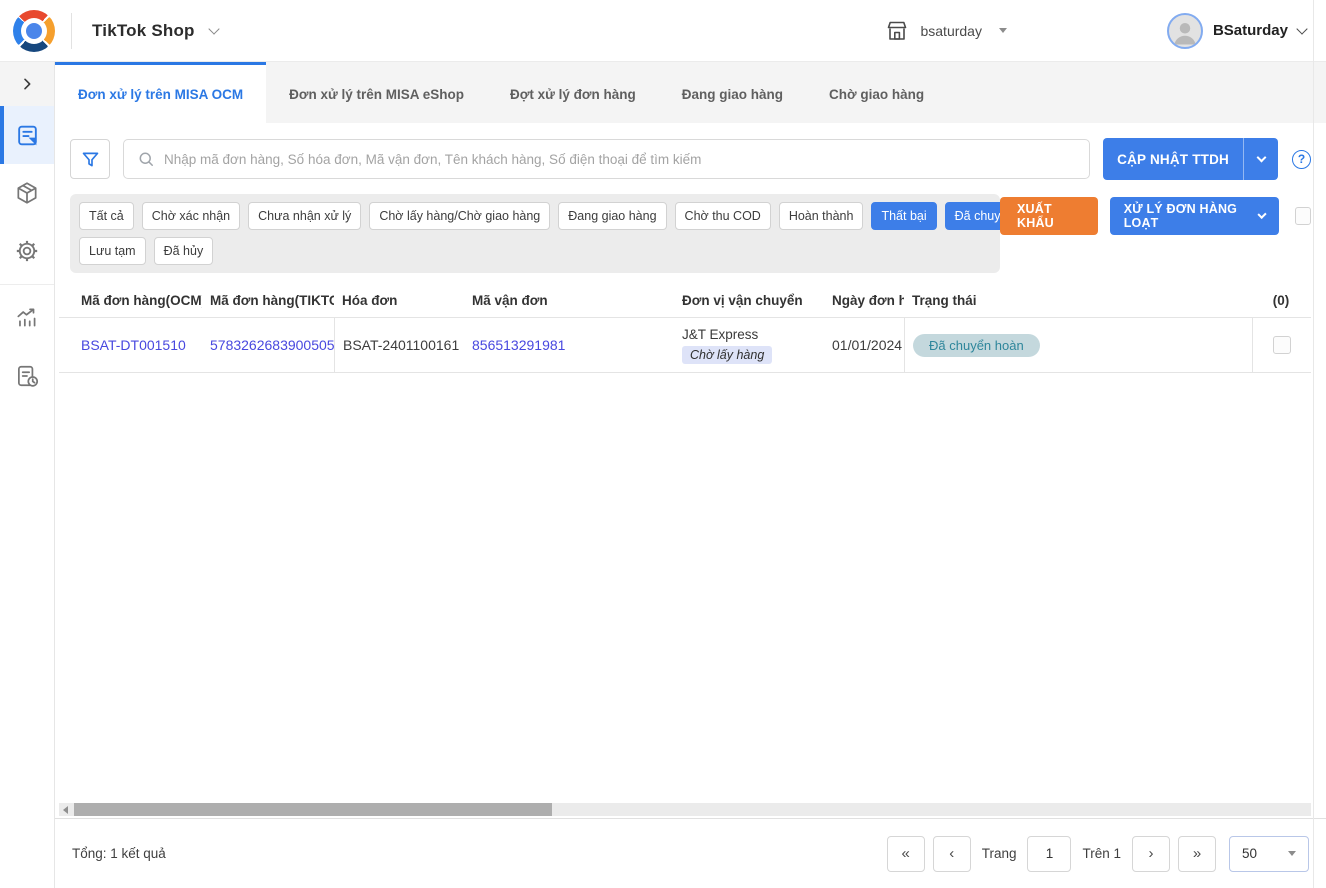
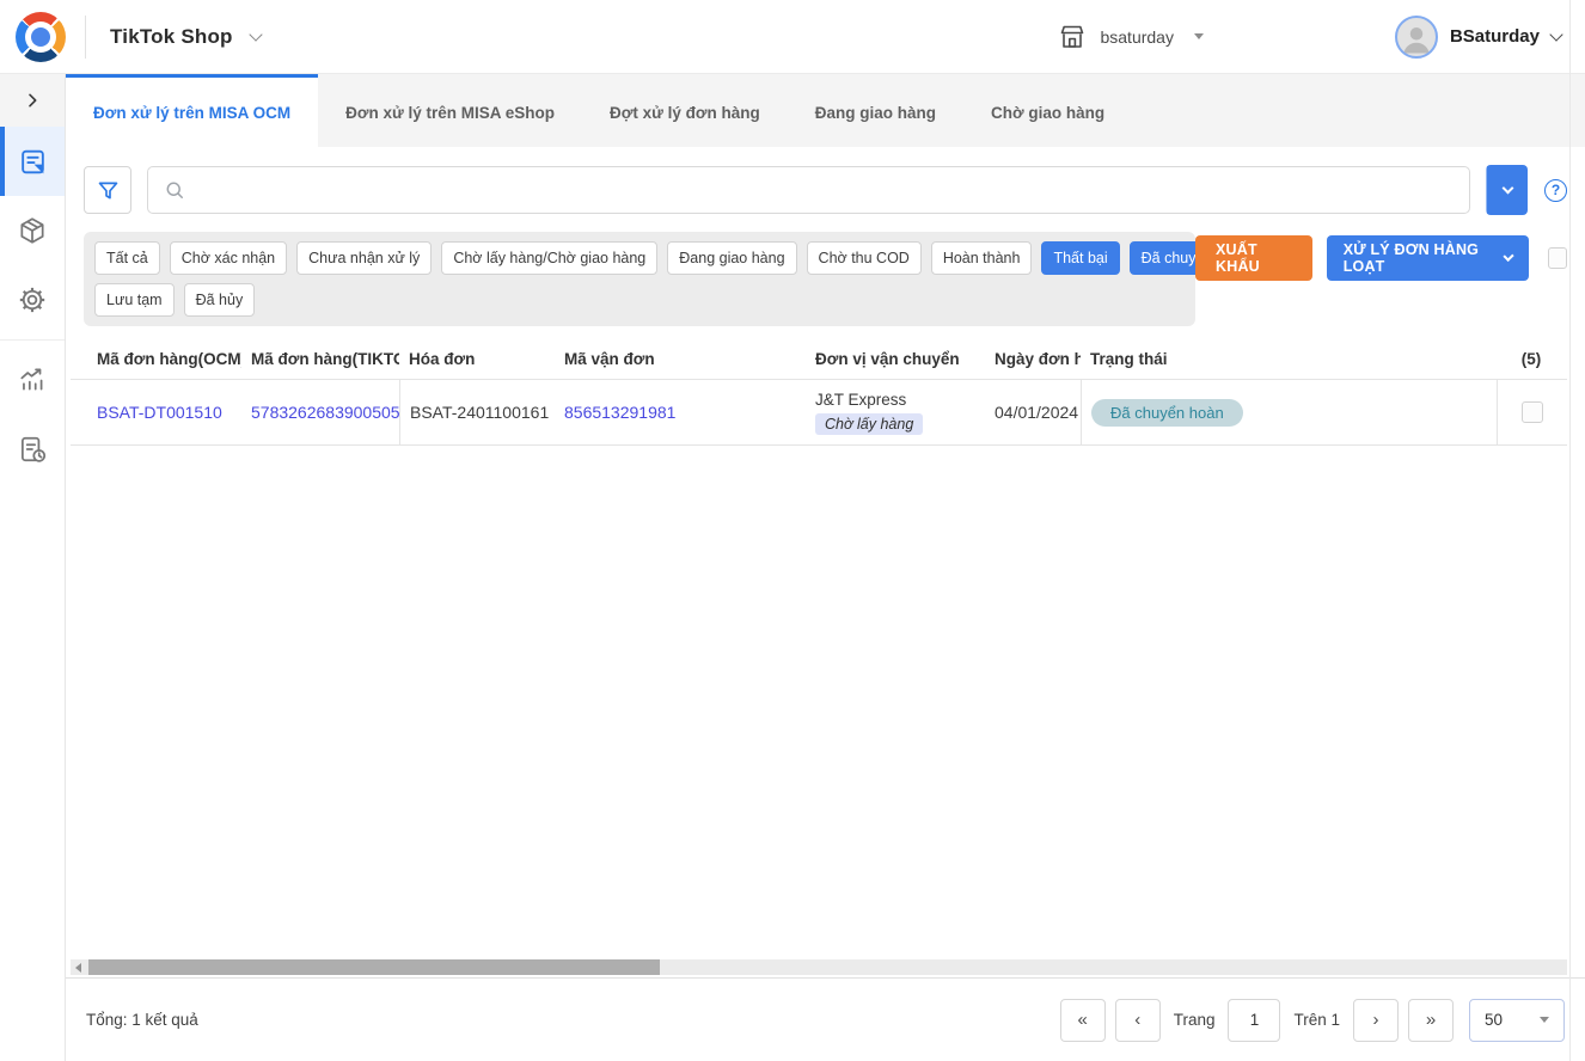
  TikTok Shop
  bsaturday
  BSaturday
  Đơn xử lý trên MISA OCM
  Đơn xử lý trên MISA eShop
  Đợt xử lý đơn hàng
  Đang giao hàng
  Chờ giao hàng
- Nhập mã đơn hàng, Số hóa đơn, Mã vận đơn, Tên khách hàng, Số điện thoại để tìm kiếm
- CẬP NHẬT TTDH
  ?
  Tất cả
  Chờ xác nhận
  Chưa nhận xử lý
  Chờ lấy hàng/Chờ giao hàng
  Đang giao hàng
  Chờ thu COD
  Hoàn thành
  Thất bại
  Lưu tạm
  Đã hủy
  XUẤT KHẨU
  XỬ LÝ ĐƠN HÀNG LOẠT
  Mã đơn hàng(OCM
  Mã đơn hàng(TIKT
  Hóa đơn
  Mã vận đơn
  Đơn vị vận chuyển
  Ngày đơn h
  Trạng thái
- (0)
+ (5)
  BSAT-DT001510
  5783262683900505
  BSAT-2401100161
  856513291981
  J&T Express
  Chờ lấy hàng
- 01/01/2024
+ 04/01/2024
  Đã chuyển hoàn
  Tổng: 1 kết quả
  «
  ‹
  Trang
  1
  Trên 1
  ›
  »
  50
